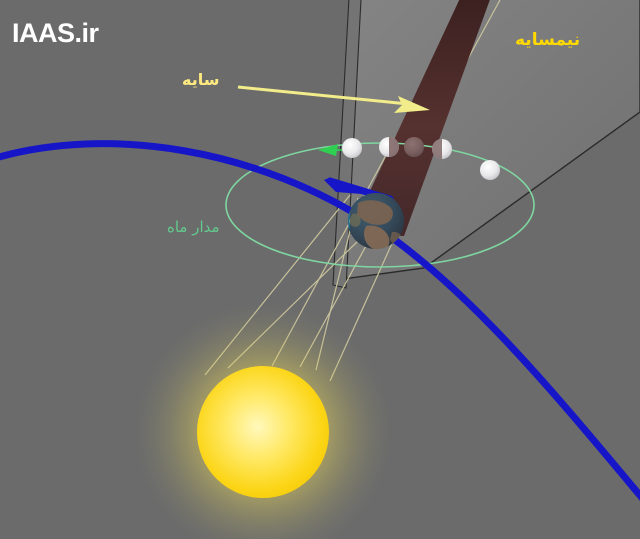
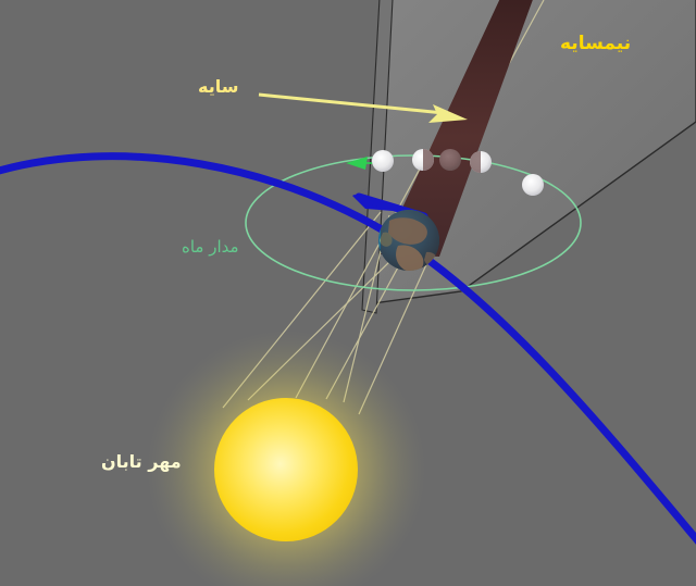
- IAAS.ir
  نیمسایه
  سایه
  مدار ماه
+ مهر تابان
